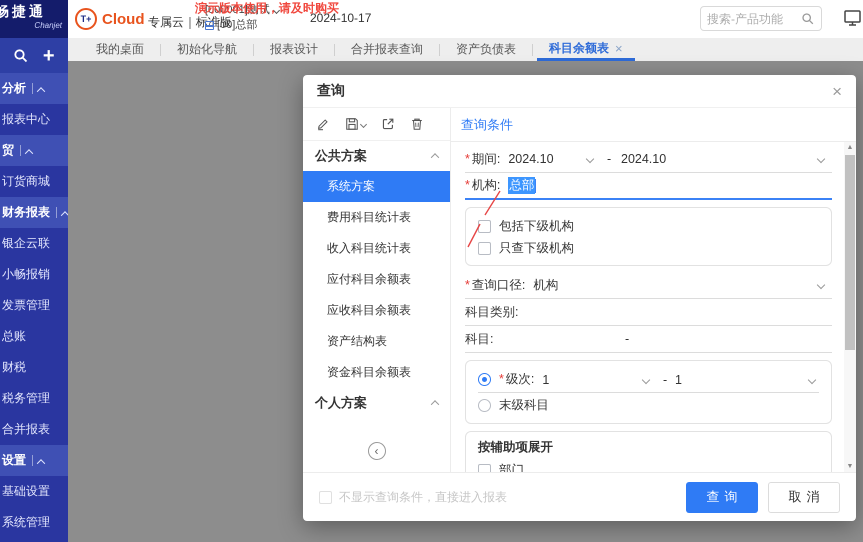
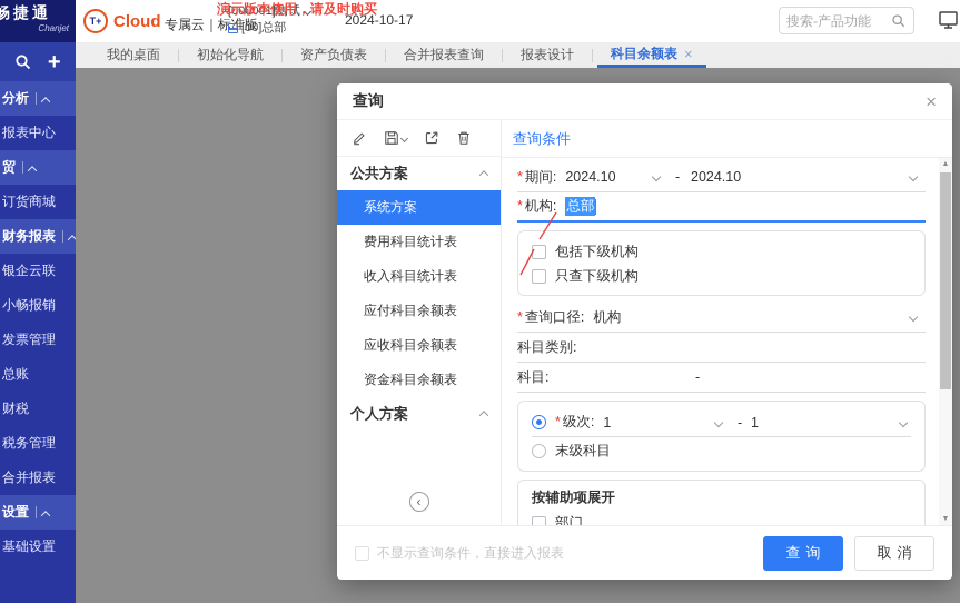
  畅捷通
  Chanjet
  +
  分析
  报表中心
  贸
  订货商城
  财务报表
  银企云联
  小畅报销
  发票管理
  总账
  财税
  税务管理
  合并报表
  设置
  基础设置
- 系统管理
  T+
  Cloud
  专属云｜标版
  [000001]测试
  [00]总部
  演示版本使用，请及时购买
  2024-10-17
  搜索-产品功能
  我的桌面
  初始化导航
- 报表设计
+ 资产负债表
  合并报表查询
- 资产负债表
+ 报表设计
  科目余额表
  ×
  查询
  ×
  公共方案
  系统方案
  费用科目统计表
  收入科目统计表
  应付科目余额表
  应收科目余额表
- 资产结构表
  资金科目余额表
  个人方案
  ‹
  查询条件
  期间:
  2024.10
  -
  2024.10
  机构:
  总部
  包括下级机构
  只查下级机构
  查询口径:
  机构
  科目类别:
  科目:
  -
  级次:
  1
  -
  1
  末级科目
  按辅助项展开
  部门
  不显示查询条件，直接进入报表
  查询
  取消
